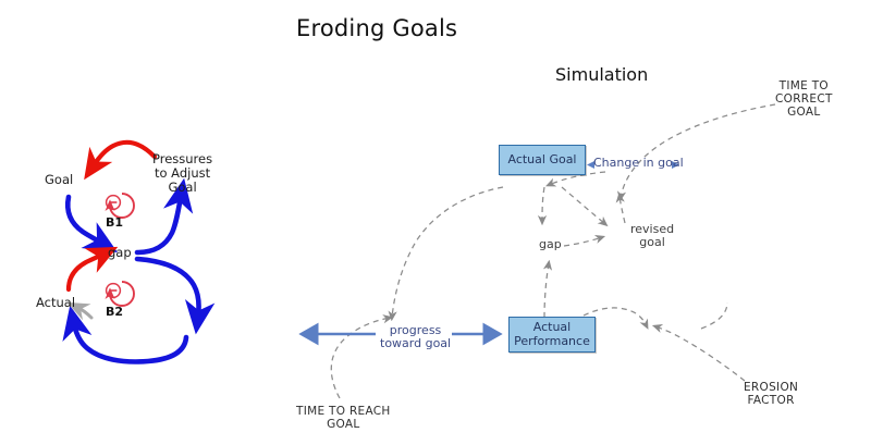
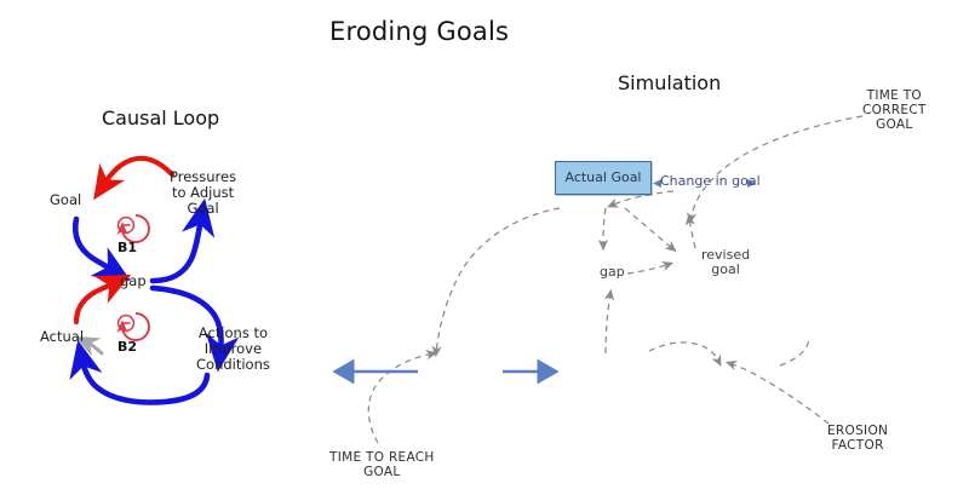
  Eroding Goals
+ Causal Loop
  Simulation
  Goal
  gap
  Actual
  Pressures
  to Adjust
  Goal
+ Actions to
+ Improve
+ Conditions
  B1
  B2
  Actual Goal
- Actual Performance
  Change in goal
- progress
- toward goal
  gap
  revised
  goal
  TIME TO
  CORRECT
  GOAL
  TIME TO REACH
  GOAL
  EROSION
  FACTOR
